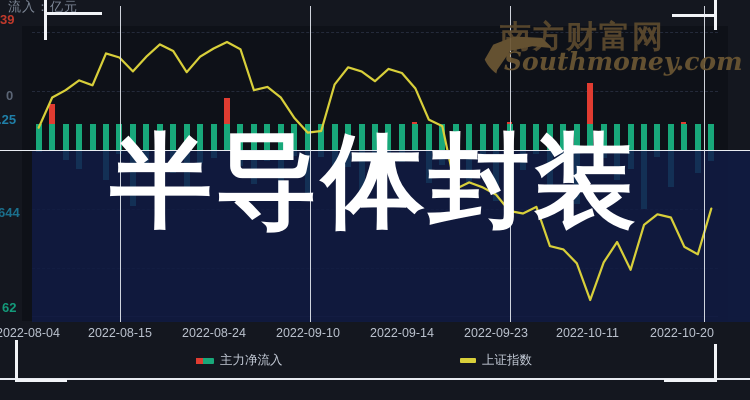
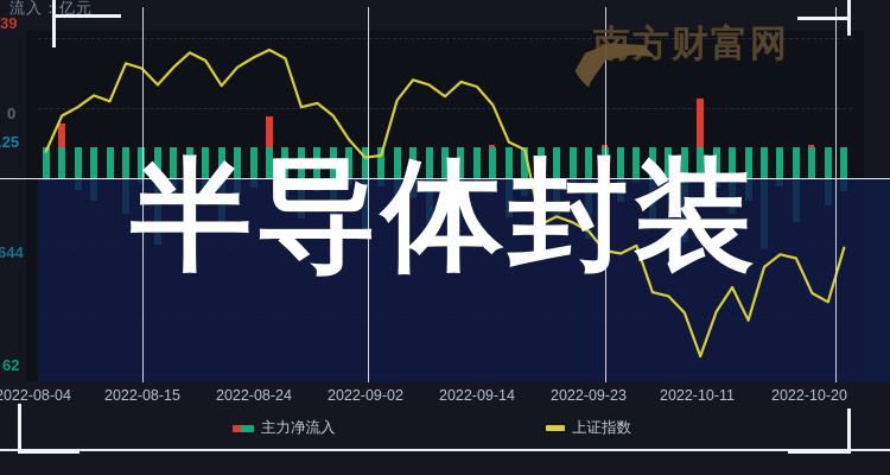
  流入：亿元
  39
  0
  644
  62
  方财富网
- Southmoney.com
  半导体封装
  022-08-04
  2022-08-15
  2022-08-24
- 2022-09-10
+ 2022-09-02
  2022-09-14
  2022-09-23
  2022-10-11
  2022-10-20
  主力净流入
  上证指数
